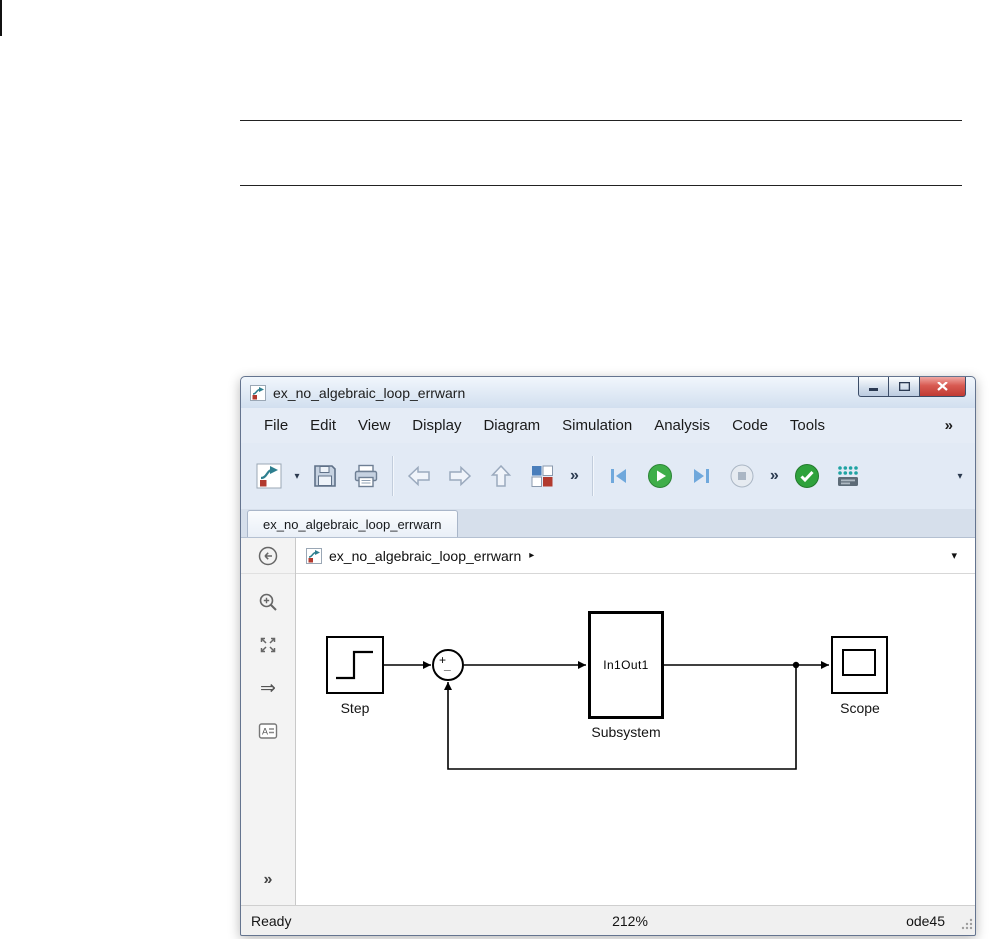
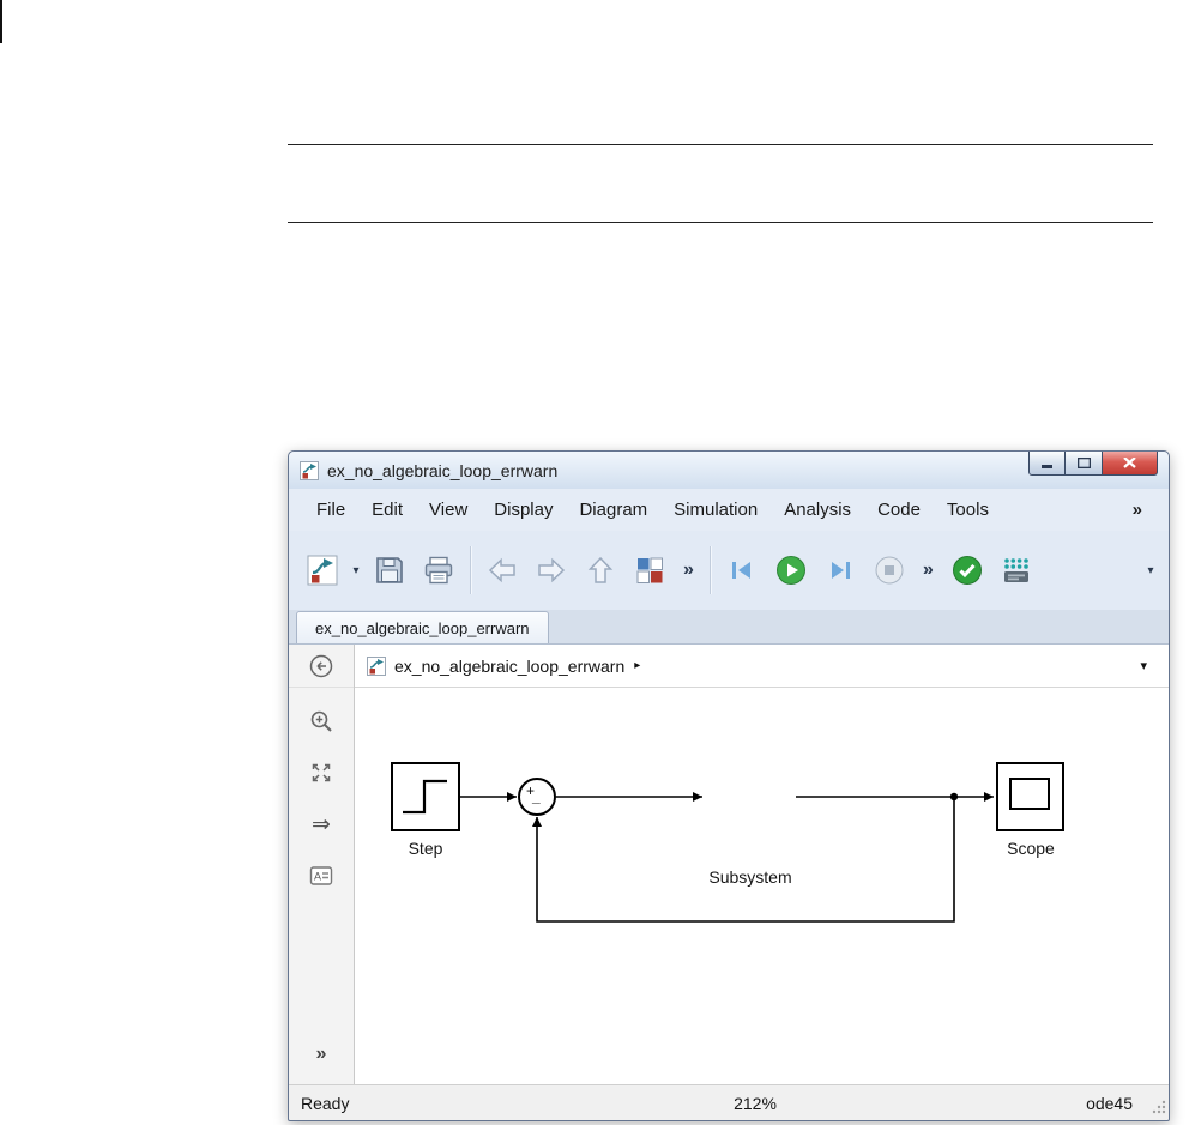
  ex_no_algebraic_loop_errwarn
  File
  Edit
  View
  Display
  Diagram
  Simulation
  Analysis
  Code
  Tools
  »
  ▾
  »
  »
  ▾
  ex_no_algebraic_loop_errwarn
  ⇒
  A
  »
  ex_no_algebraic_loop_errwarn
  ▸
  ▾
  Step
  +
  _
- In1Out1
  Subsystem
  Scope
  Ready
  212%
  ode45
